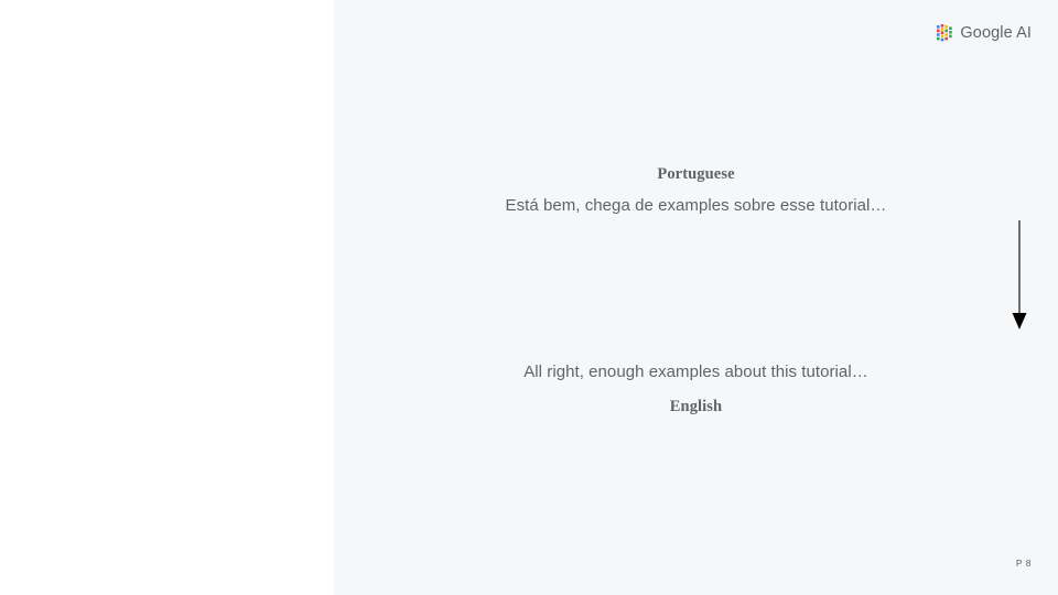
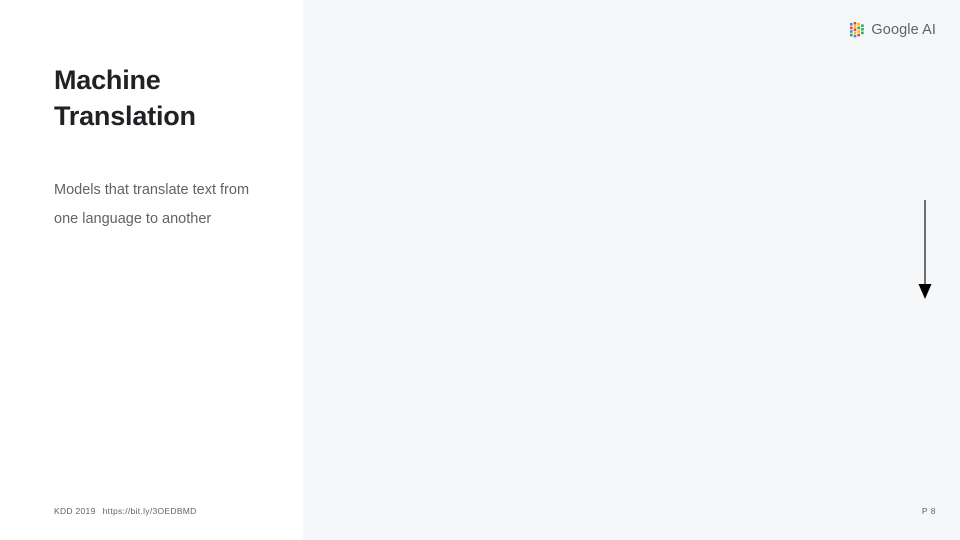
+ Machine
+ Translation
+ Models that translate text from one language to another
+ KDD 2019 https://bit.ly/3OEDBMD
  Google AI
- Portuguese
- Está bem, chega de examples sobre esse tutorial…
- All right, enough examples about this tutorial…
- English
  P 8
